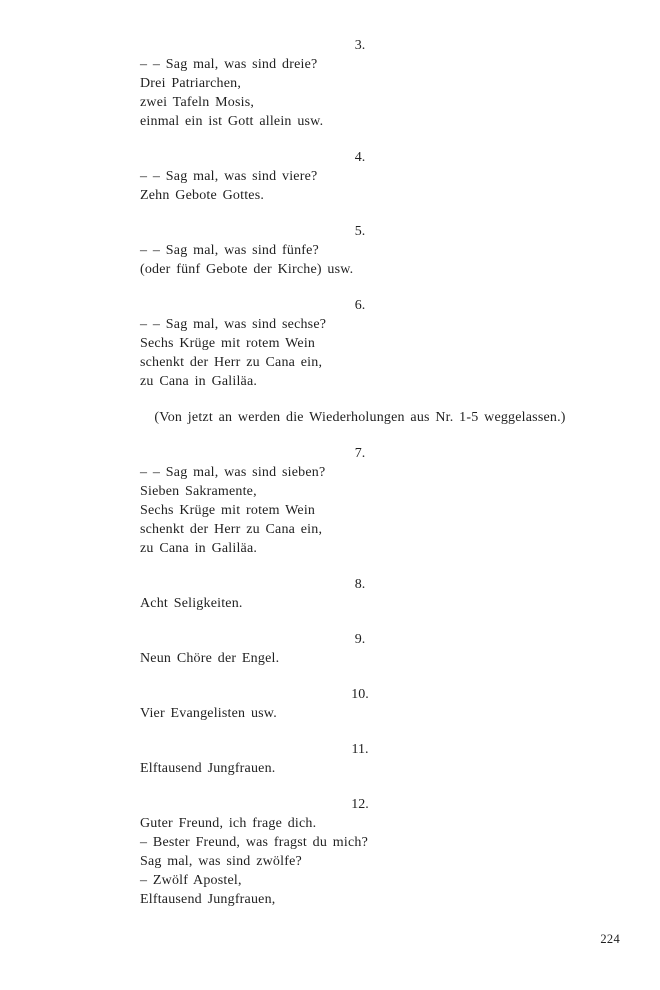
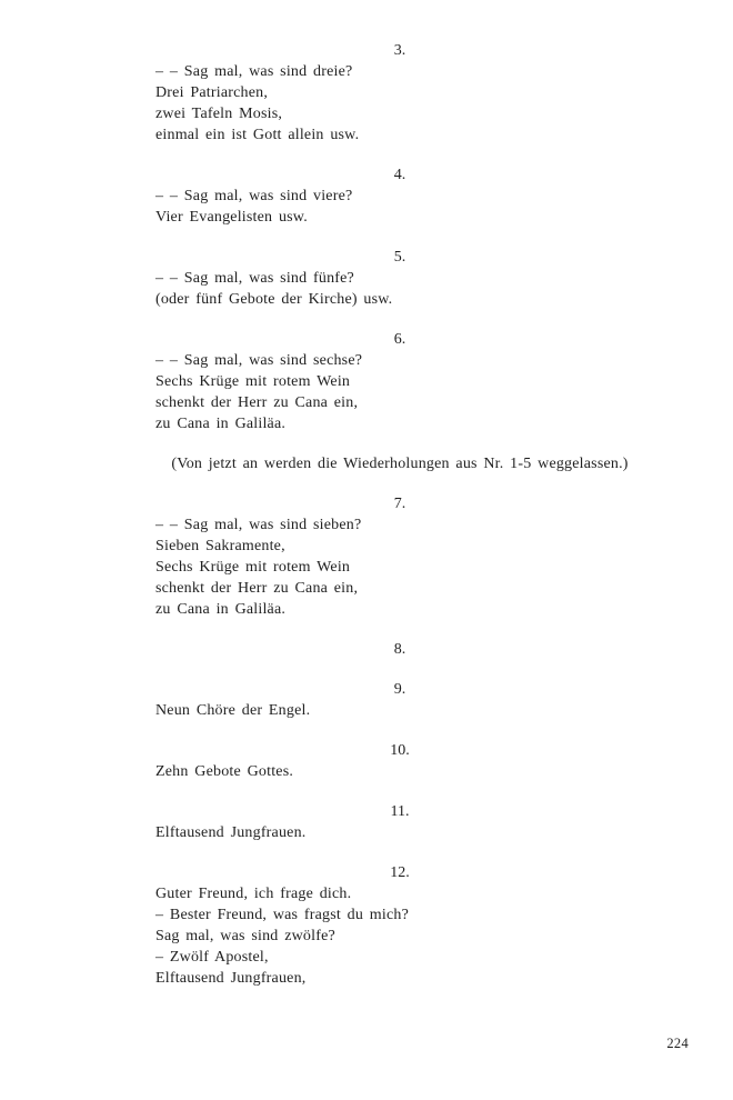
  3.
  – – Sag mal, was sind dreie?
  Drei Patriarchen,
  zwei Tafeln Mosis,
  einmal ein ist Gott allein usw.
  4.
  – – Sag mal, was sind viere?
- Zehn Gebote Gottes.
+ Vier Evangelisten usw.
  5.
  – – Sag mal, was sind fünfe?
  (oder fünf Gebote der Kirche) usw.
  6.
  – – Sag mal, was sind sechse?
  Sechs Krüge mit rotem Wein
  schenkt der Herr zu Cana ein,
  zu Cana in Galiläa.
  (Von jetzt an werden die Wiederholungen aus Nr. 1-5 weggelassen.)
  7.
  – – Sag mal, was sind sieben?
  Sieben Sakramente,
  Sechs Krüge mit rotem Wein
  schenkt der Herr zu Cana ein,
  zu Cana in Galiläa.
  8.
- Acht Seligkeiten.
  9.
  Neun Chöre der Engel.
  10.
- Vier Evangelisten usw.
+ Zehn Gebote Gottes.
  11.
  Elftausend Jungfrauen.
  12.
  Guter Freund, ich frage dich.
  – Bester Freund, was fragst du mich?
  Sag mal, was sind zwölfe?
  – Zwölf Apostel,
  Elftausend Jungfrauen,
  224
